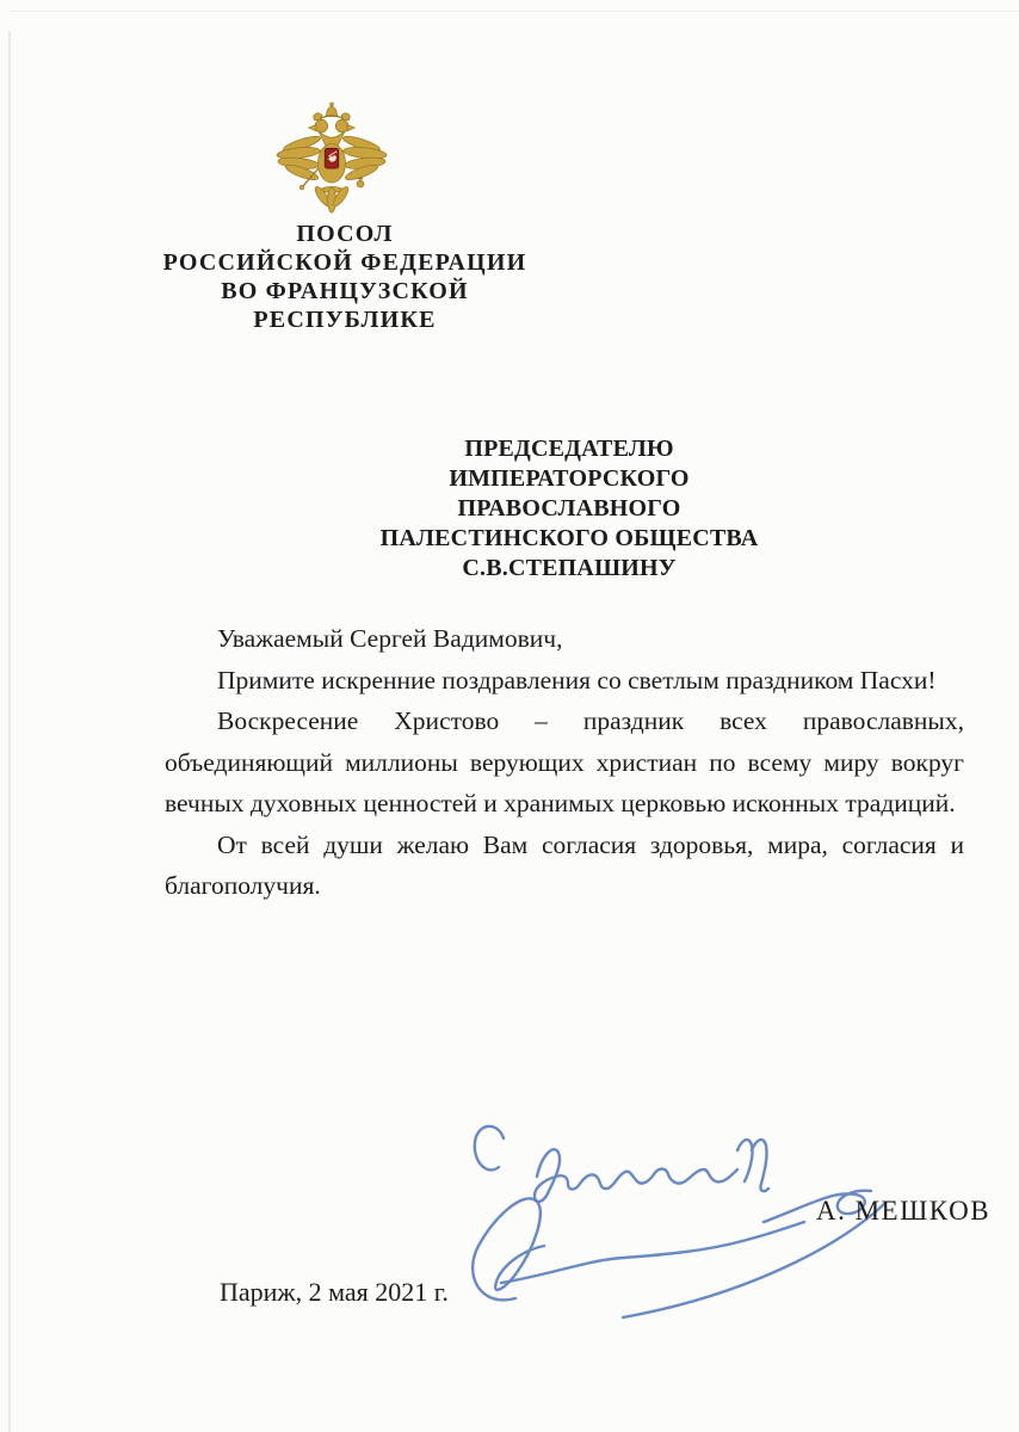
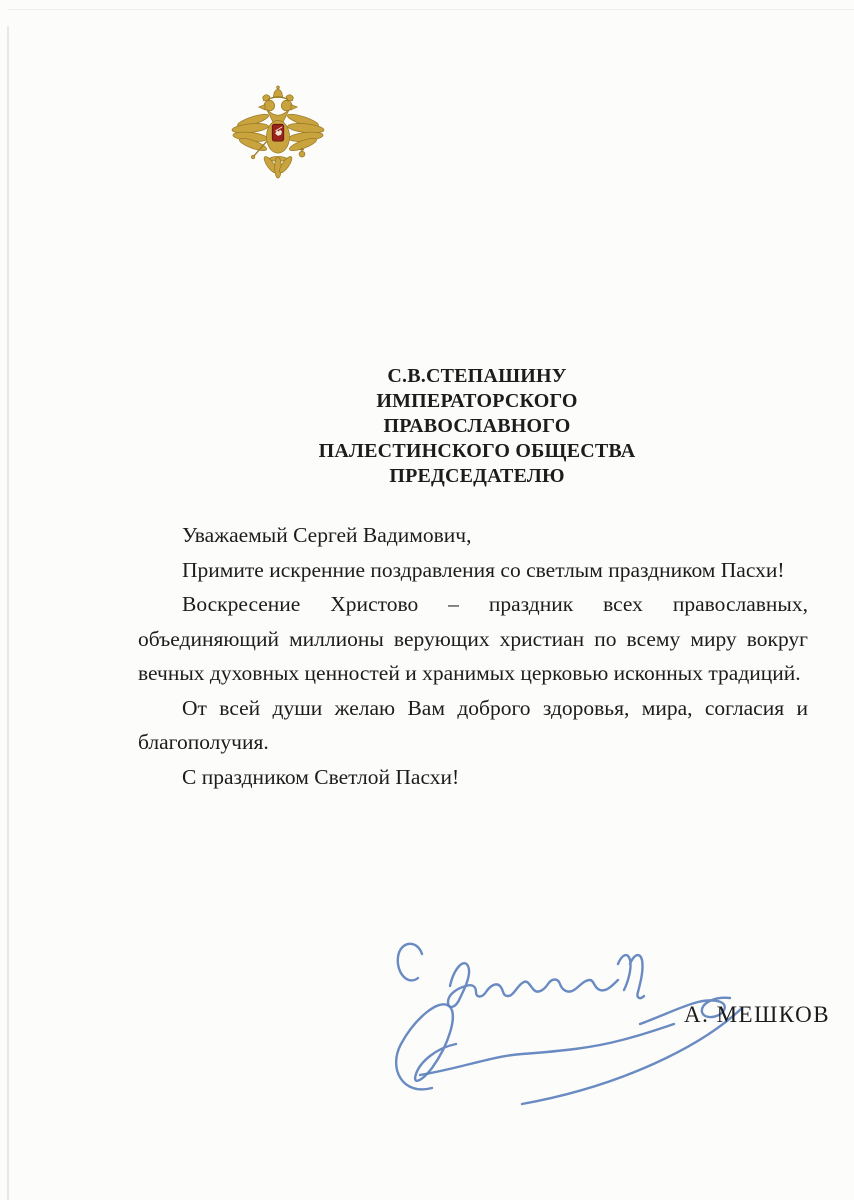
- ПОСОЛ
- РОССИЙСКОЙ ФЕДЕРАЦИИ
- ВО ФРАНЦУЗСКОЙ
- РЕСПУБЛИКЕ
- ПРЕДСЕДАТЕЛЮ
+ С.В.СТЕПАШИНУ
  ИМПЕРАТОРСКОГО ПРАВОСЛАВНОГО
  ПАЛЕСТИНСКОГО ОБЩЕСТВА
- С.В.СТЕПАШИНУ
+ ПРЕДСЕДАТЕЛЮ
  Уважаемый Сергей Вадимович,
  Примите искренние поздравления со светлым праздником Пасхи!
  Воскресение Христово – праздник всех православных, объединяющий миллионы верующих христиан по всему миру вокруг вечных духовных ценностей и хранимых церковью исконных традиций.
- От всей души желаю Вам согласия здоровья, мира, согласия и благополучия.
+ От всей души желаю Вам доброго здоровья, мира, согласия и благополучия.
+ С праздником Светлой Пасхи!
  А. МЕШКОВ
- Париж, 2 мая 2021 г.
